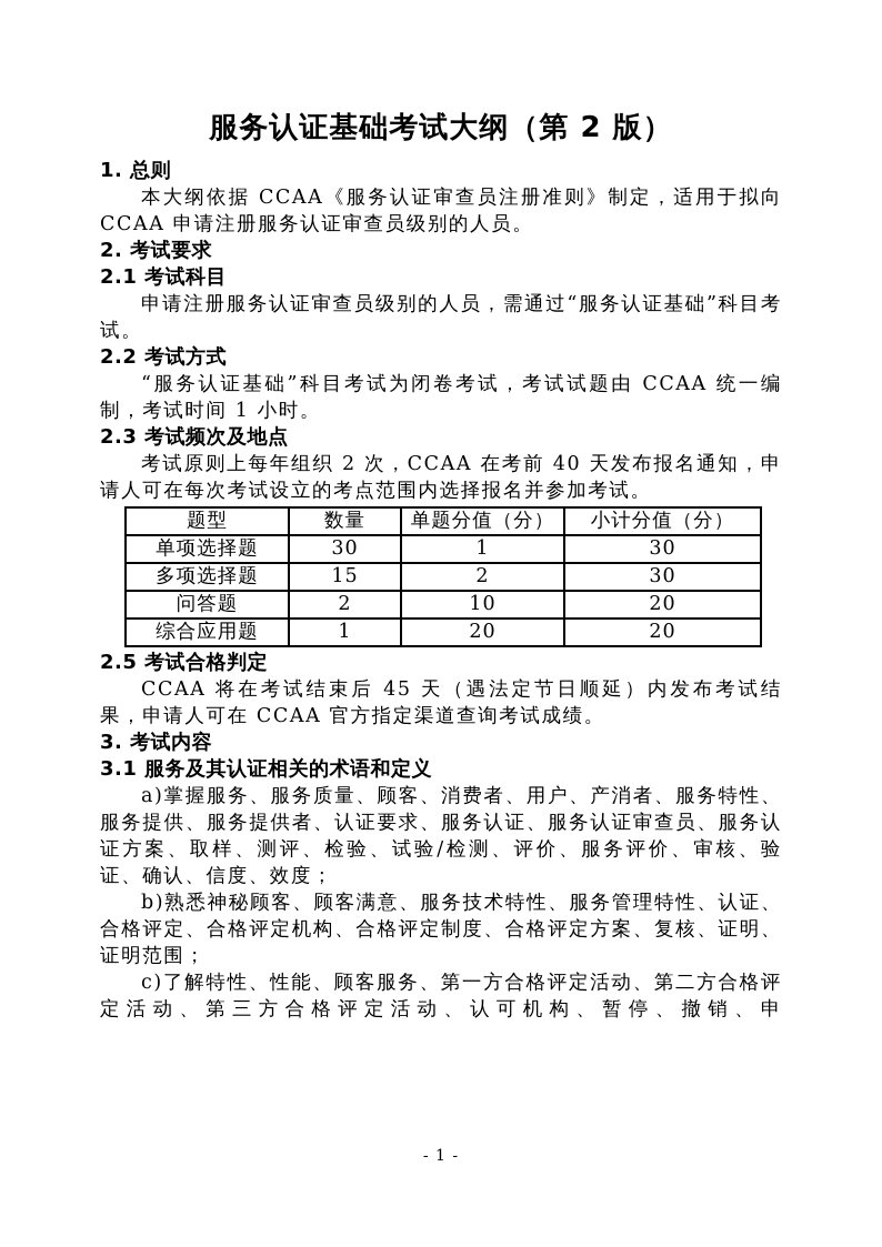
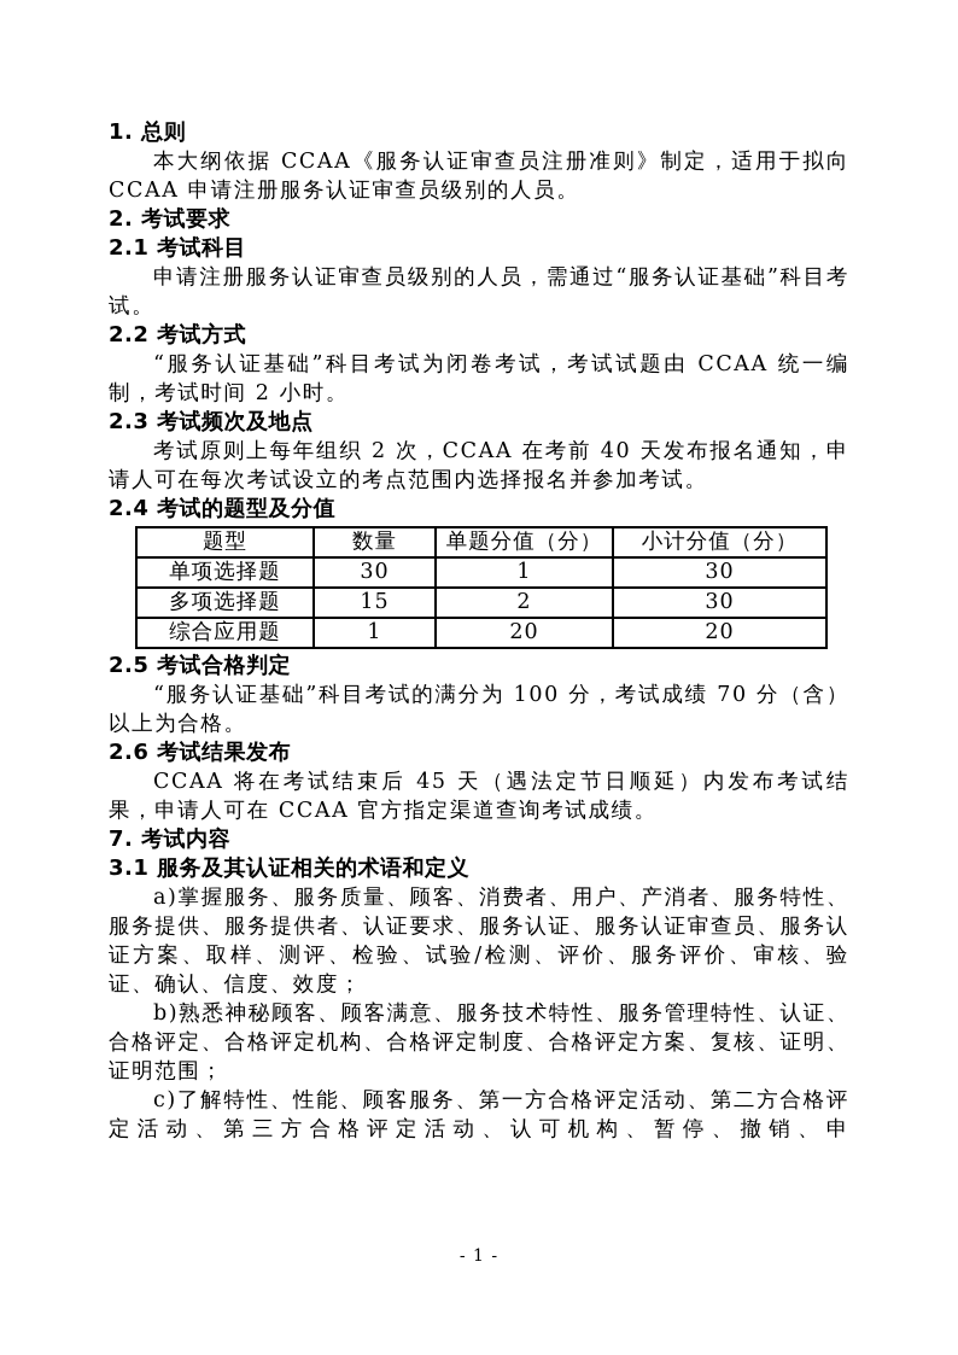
- 服务认证基础考试大纲（第 2 版）
  1. 总则
  本大纲依据 CCAA《服务认证审查员注册准则》制定，适用于拟向 CCAA 申请注册服务认证审查员级别的人员。
  2. 考试要求
  2.1 考试科目
  申请注册服务认证审查员级别的人员，需通过“服务认证基础”科目考试。
  2.2 考试方式
- “服务认证基础”科目考试为闭卷考试，考试试题由 CCAA 统一编制，考试时间 1 小时。
+ “服务认证基础”科目考试为闭卷考试，考试试题由 CCAA 统一编制，考试时间 2 小时。
  2.3 考试频次及地点
  考试原则上每年组织 2 次，CCAA 在考前 40 天发布报名通知，申请人可在每次考试设立的考点范围内选择报名并参加考试。
+ 2.4 考试的题型及分值
  题型	数量	单题分值（分）	小计分值（分）
  单项选择题	30	1	30
  多项选择题	15	2	30
- 问答题	2	10	20
  综合应用题	1	20	20
  2.5 考试合格判定
+ “服务认证基础”科目考试的满分为 100 分，考试成绩 70 分（含）以上为合格。
+ 2.6 考试结果发布
  CCAA 将在考试结束后 45 天（遇法定节日顺延）内发布考试结果，申请人可在 CCAA 官方指定渠道查询考试成绩。
- 3. 考试内容
+ 7. 考试内容
  3.1 服务及其认证相关的术语和定义
  a)掌握服务、服务质量、顾客、消费者、用户、产消者、服务特性、服务提供、服务提供者、认证要求、服务认证、服务认证审查员、服务认证方案、取样、测评、检验、试验/检测、评价、服务评价、审核、验证、确认、信度、效度；
  b)熟悉神秘顾客、顾客满意、服务技术特性、服务管理特性、认证、合格评定、合格评定机构、合格评定制度、合格评定方案、复核、证明、证明范围；
  c)了解特性、性能、顾客服务、第一方合格评定活动、第二方合格评定活动、第三方合格评定活动、认可机构、暂停、撤销、申
  - 1 -
